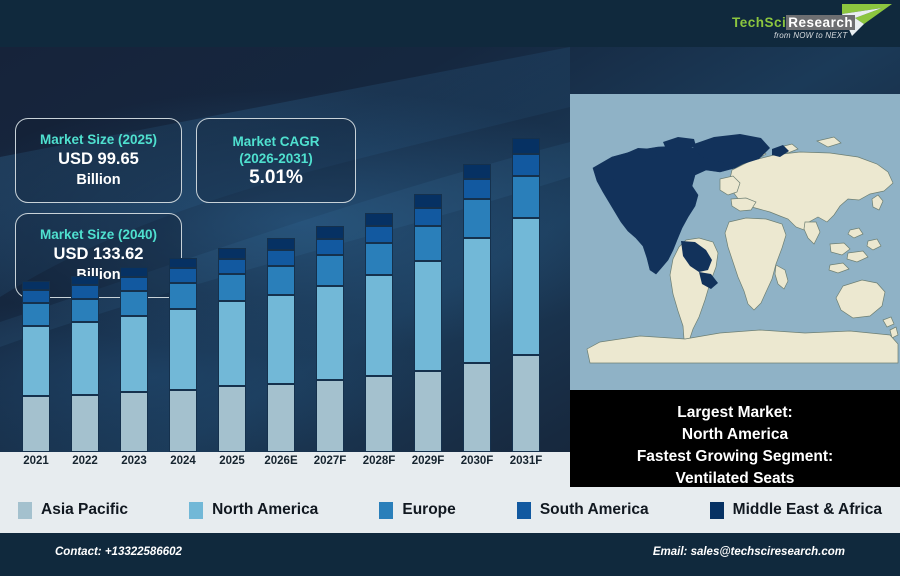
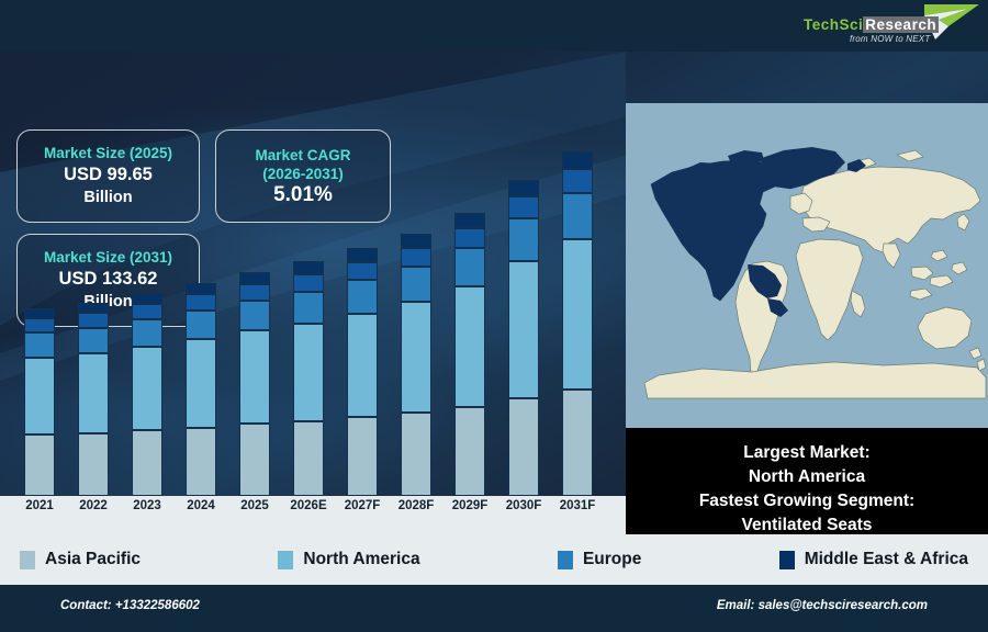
  TechSci Research
  from NOW to NEXT
  Market Size (2025)
  USD 99.65
  Billion
  Market CAGR
  (2026-2031)
  5.01%
- Market Size (2040)
+ Market Size (2031)
  USD 133.62
  2021
  2022
  2023
  2024
  2025
  2026E
  2027F
  2028F
  2029F
  2030F
  2031F
  Largest Market:
  North America
  Fastest Growing Segment:
  Ventilated Seats
  Asia Pacific
  North America
  Europe
- South America
  Middle East & Africa
  Contact: +13322586602
  Email: sales@techsciresearch.com
